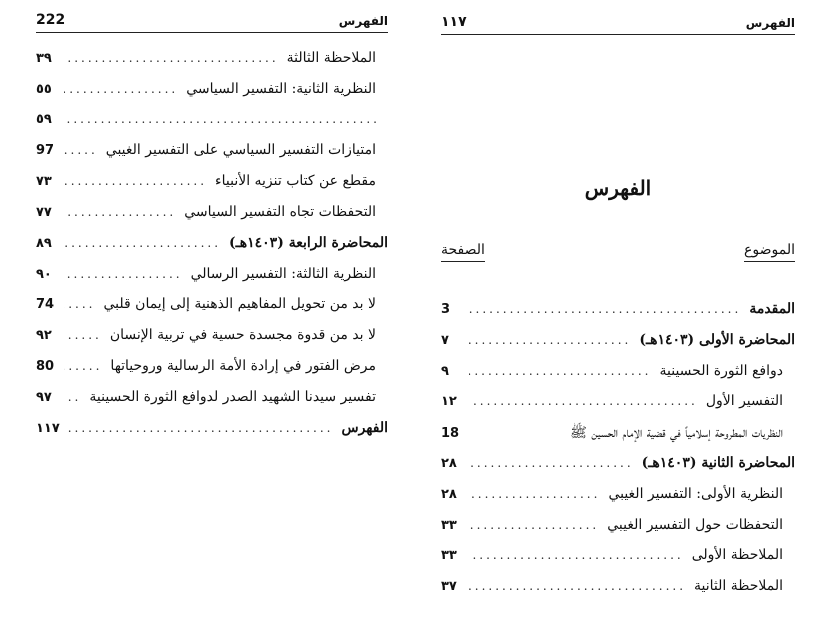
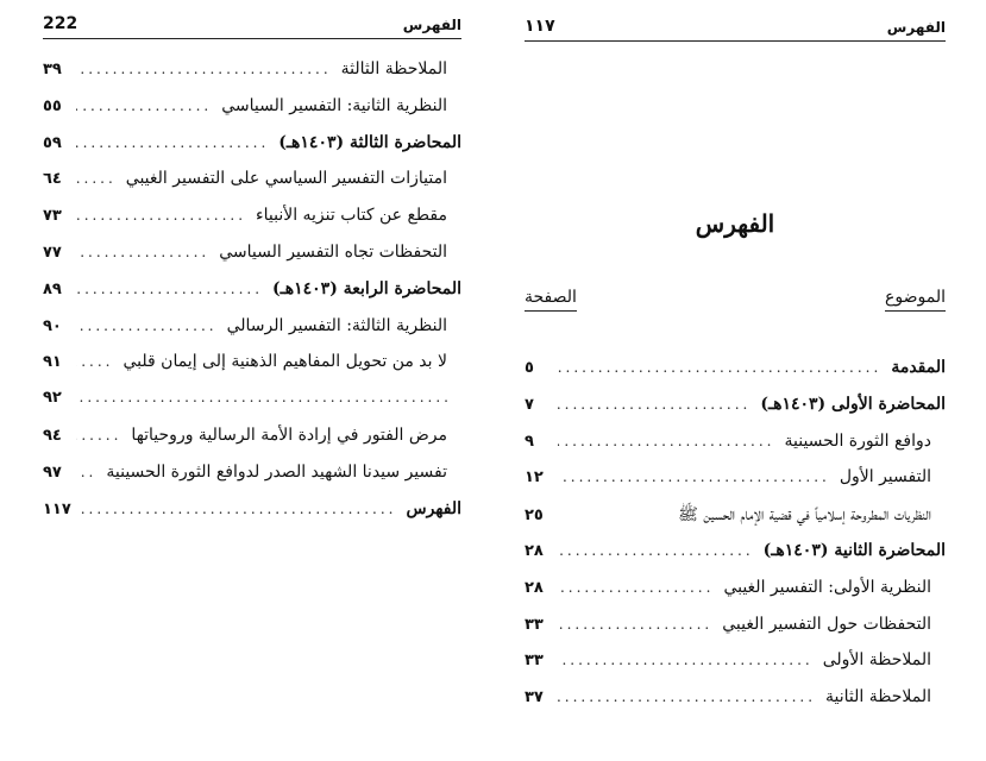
  الفهرس
  222
  الملاحظة الثالثة
  ٣٩
  النظرية الثانية: التفسير السياسي
  ٥٥
+ المحاضرة الثالثة (١٤٠٣هـ)
  ٥٩
  امتيازات التفسير السياسي على التفسير الغيبي
- 97
+ ٦٤
  مقطع عن كتاب تنزيه الأنبياء
  ٧٣
  التحفظات تجاه التفسير السياسي
  ٧٧
  المحاضرة الرابعة (١٤٠٣هـ)
  ٨٩
  النظرية الثالثة: التفسير الرسالي
  ٩٠
  لا بد من تحويل المفاهيم الذهنية إلى إيمان قلبي
- 74
+ ٩١
- لا بد من قدوة مجسدة حسية في تربية الإنسان
  ٩٢
  مرض الفتور في إرادة الأمة الرسالية وروحياتها
- 80
+ ٩٤
  تفسير سيدنا الشهيد الصدر لدوافع الثورة الحسينية
  ٩٧
  الفهرس
  ١١٧
  الفهرس
  ١١٧
  الفهرس
  الموضوع
  الصفحة
  المقدمة
- 3
+ ٥
  المحاضرة الأولى (١٤٠٣هـ)
  ٧
  دوافع الثورة الحسينية
  ٩
  التفسير الأول
  ١٢
  النظريات المطروحة إسلامياً في قضية الإمام الحسين ﷺ
- 18
+ ٢٥
  المحاضرة الثانية (١٤٠٣هـ)
  ٢٨
  النظرية الأولى: التفسير الغيبي
  ٢٨
  التحفظات حول التفسير الغيبي
  ٣٣
  الملاحظة الأولى
  ٣٣
  الملاحظة الثانية
  ٣٧
